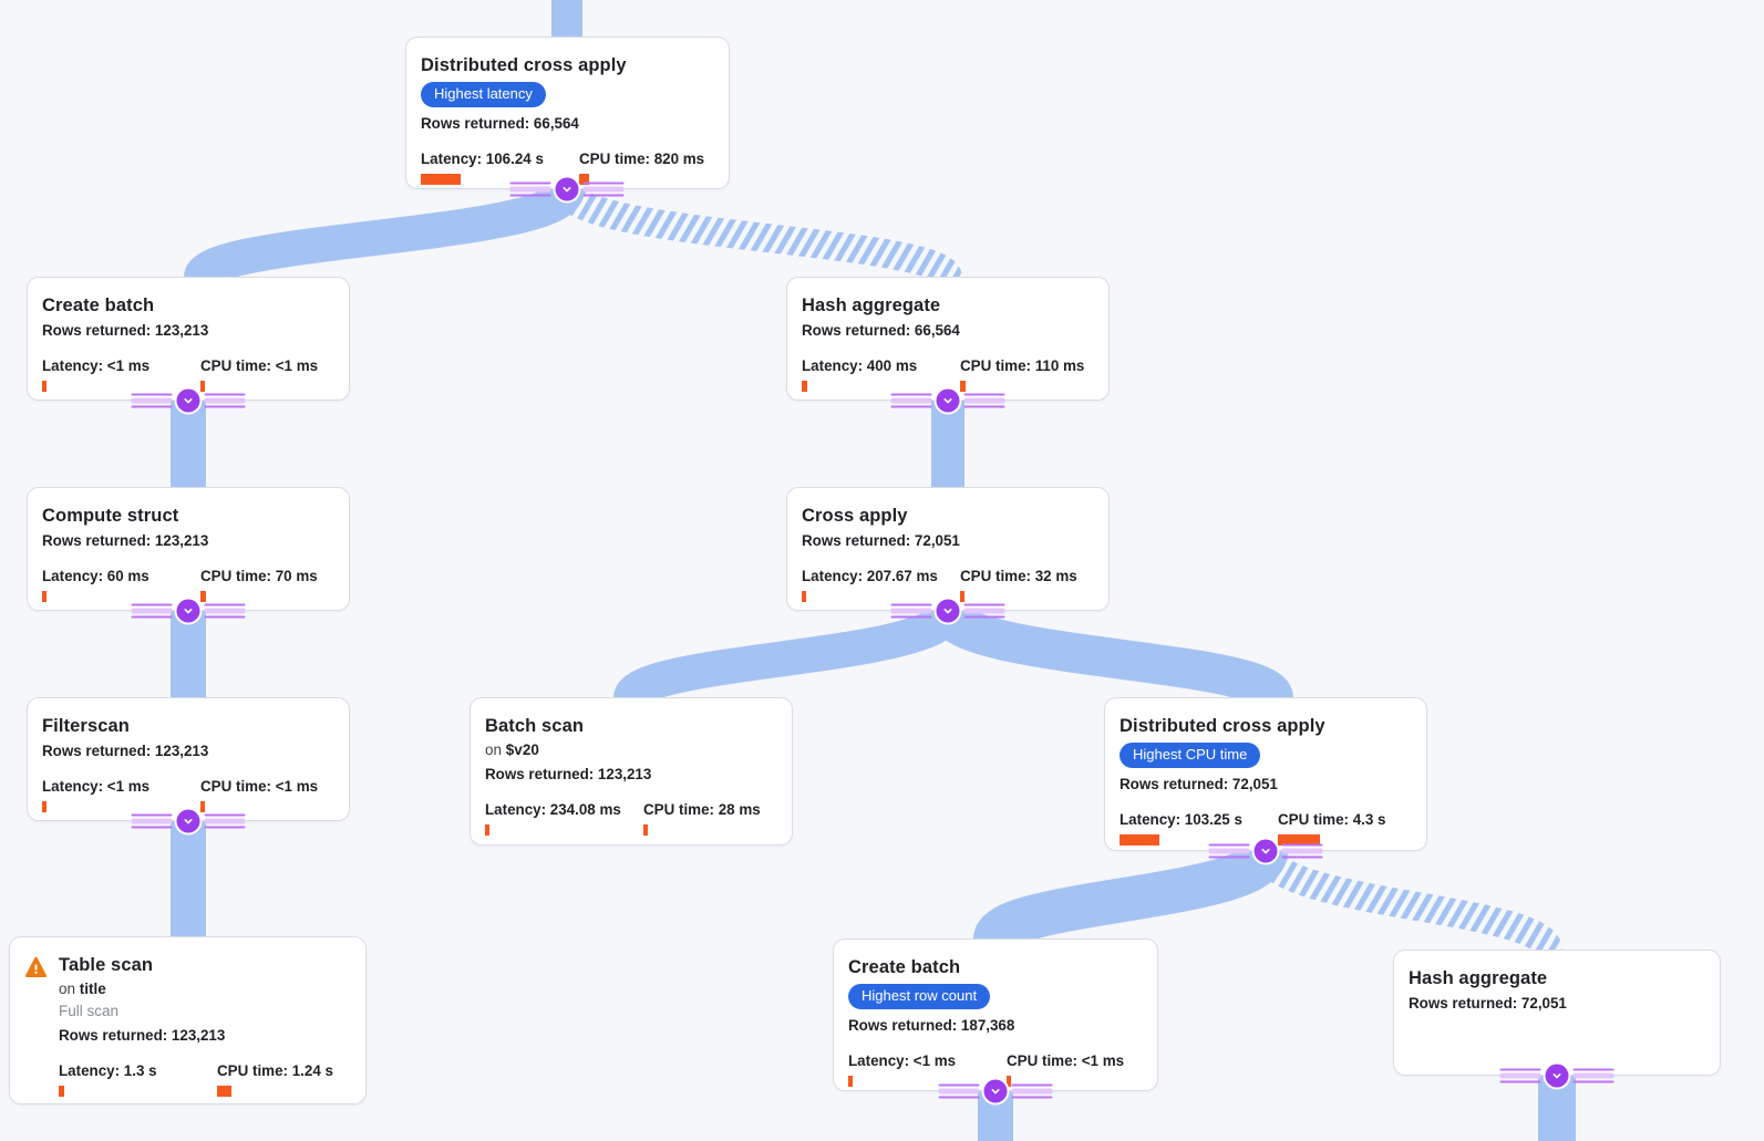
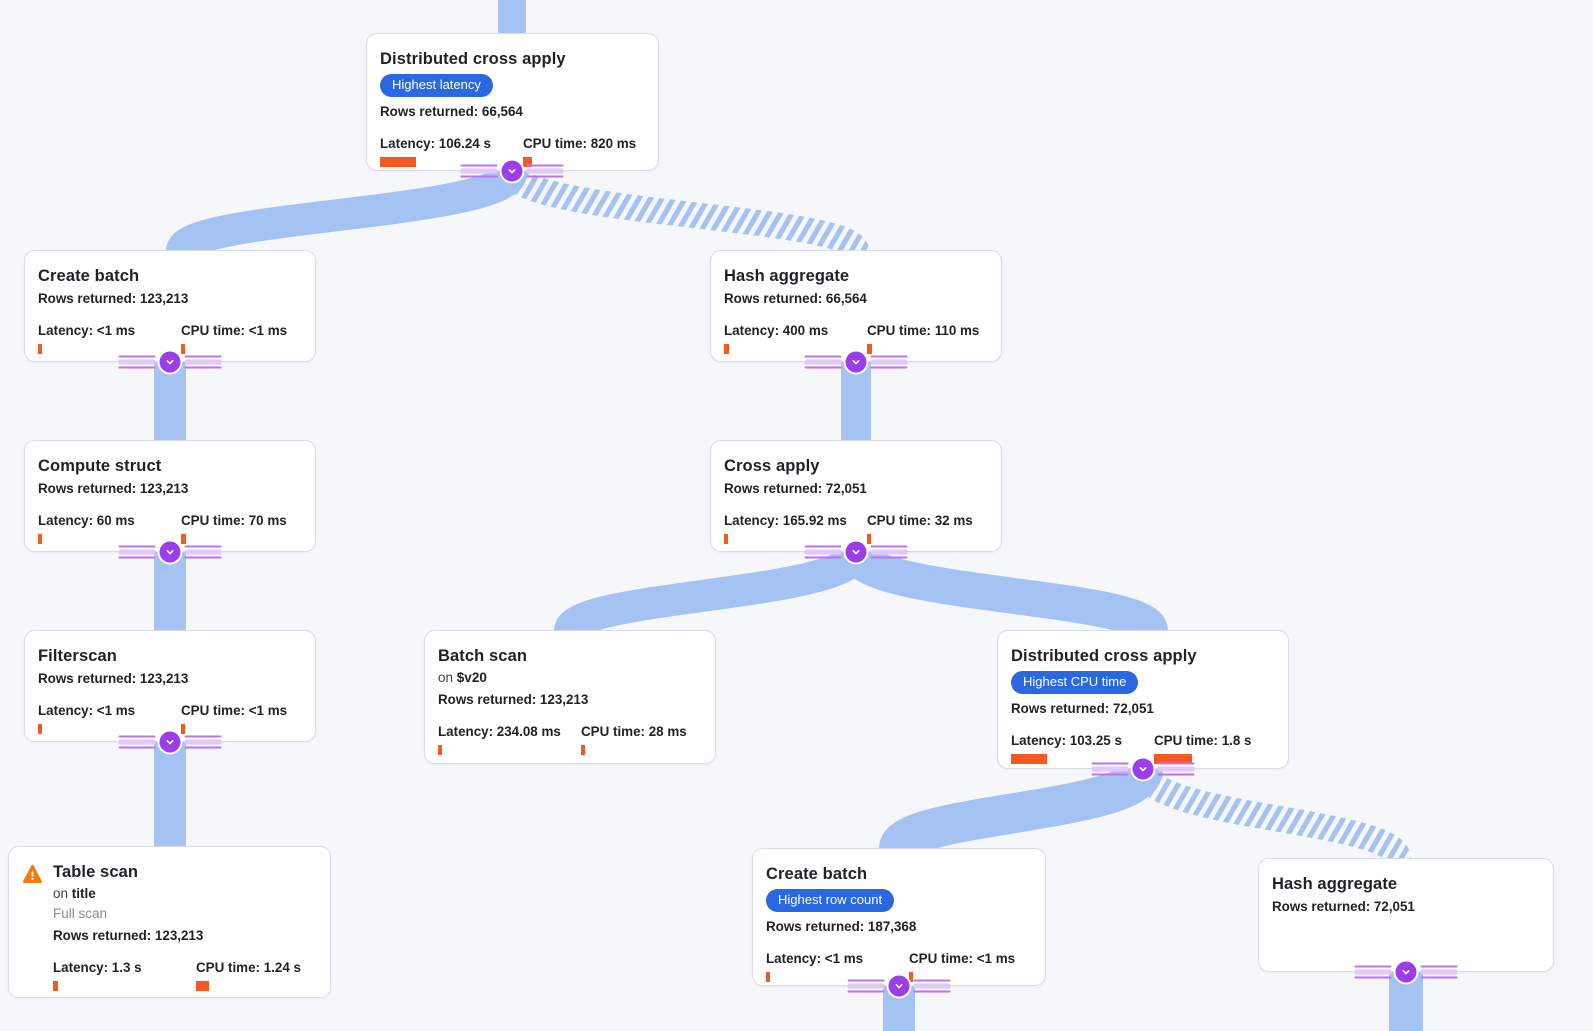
  Distributed cross apply
  Highest latency
  Rows returned: 66,564
  Latency: 106.24 s
  CPU time: 820 ms
  Create batch
  Rows returned: 123,213
  Latency: <1 ms
  CPU time: <1 ms
  Hash aggregate
  Rows returned: 66,564
  Latency: 400 ms
  CPU time: 110 ms
  Compute struct
  Rows returned: 123,213
  Latency: 60 ms
  CPU time: 70 ms
  Cross apply
  Rows returned: 72,051
- Latency: 207.67 ms
+ Latency: 165.92 ms
  CPU time: 32 ms
  Filterscan
  Rows returned: 123,213
  Latency: <1 ms
  CPU time: <1 ms
  Batch scan
  on $v20
  Rows returned: 123,213
  Latency: 234.08 ms
  CPU time: 28 ms
  Distributed cross apply
  Highest CPU time
  Rows returned: 72,051
  Latency: 103.25 s
- CPU time: 4.3 s
+ CPU time: 1.8 s
  Table scan
  on title
  Full scan
  Rows returned: 123,213
  Latency: 1.3 s
  CPU time: 1.24 s
  Create batch
  Highest row count
  Rows returned: 187,368
  Latency: <1 ms
  CPU time: <1 ms
  Hash aggregate
  Rows returned: 72,051
